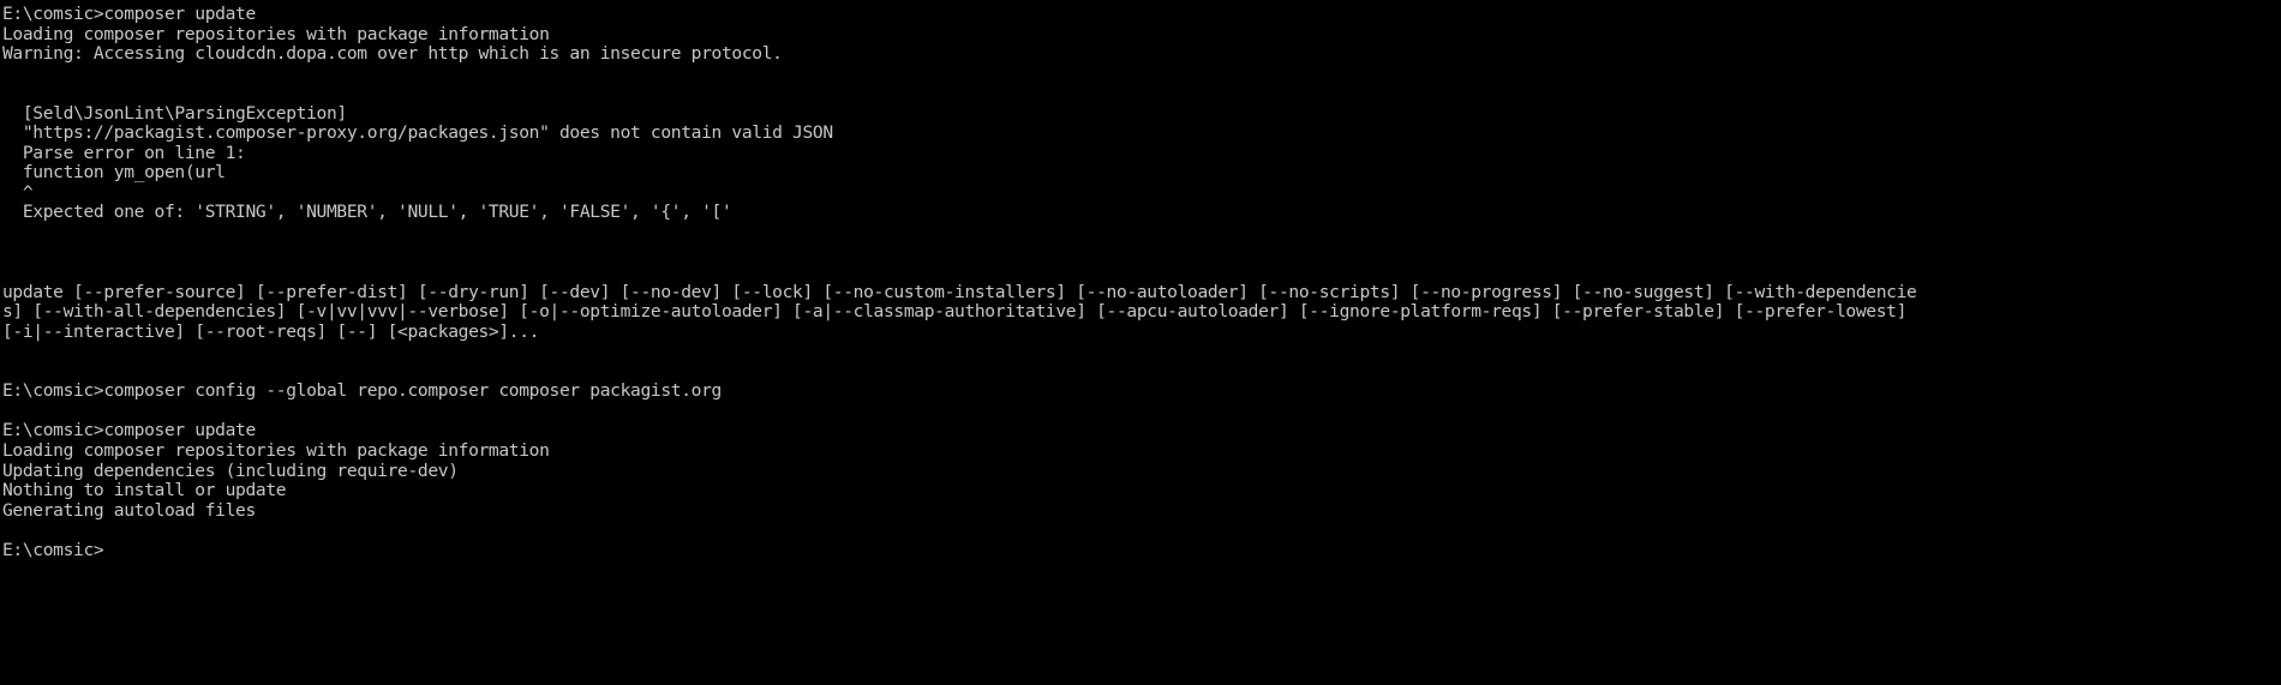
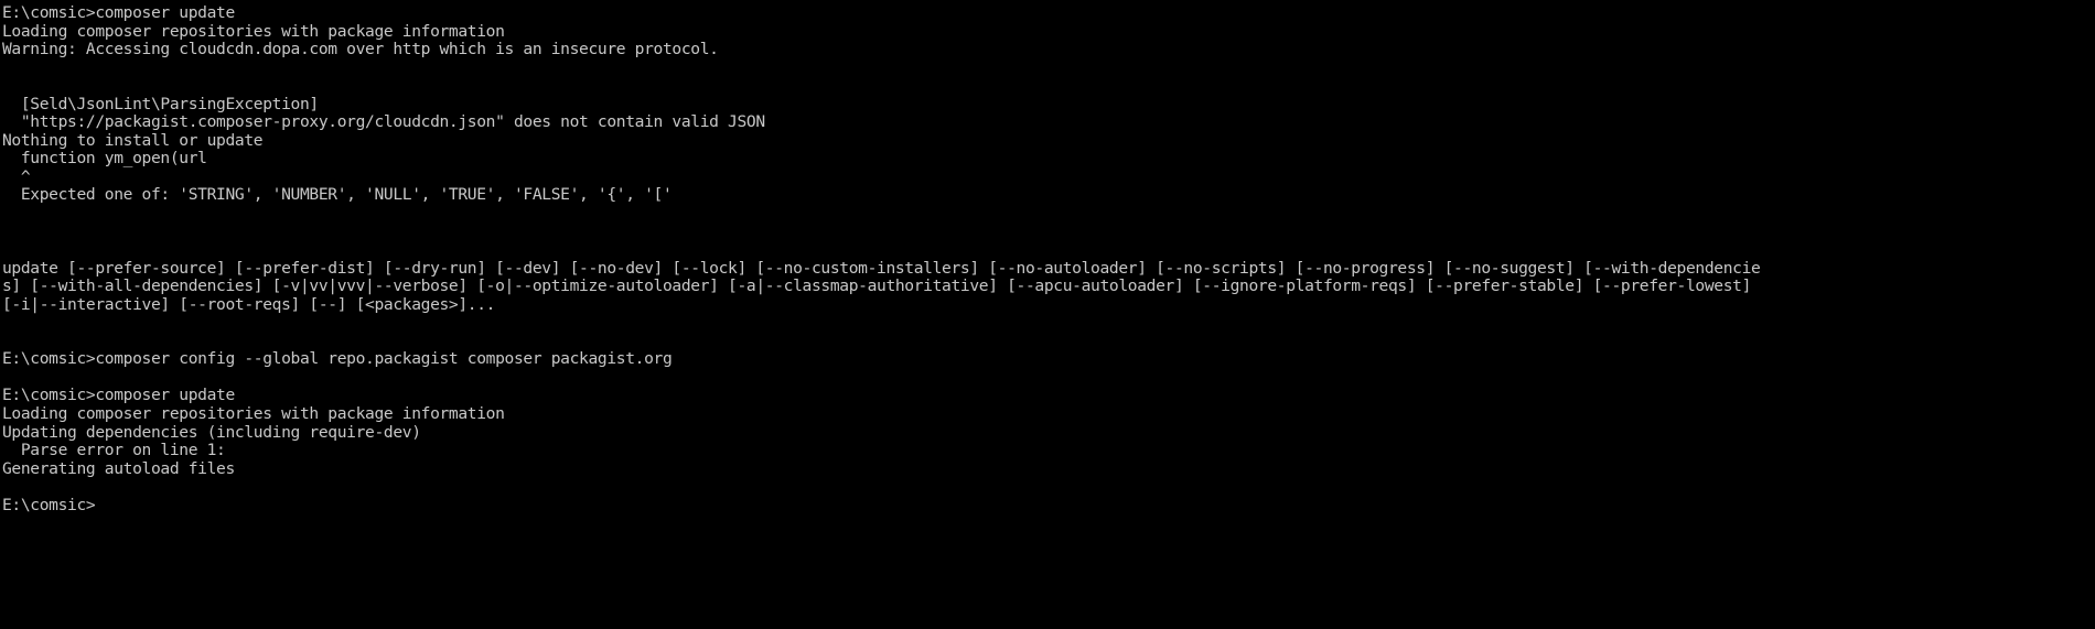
  E:\comsic>composer update
  Loading composer repositories with package information
  Warning: Accessing cloudcdn.dopa.com over http which is an insecure protocol.
  [Seld\JsonLint\ParsingException]
- "https://packagist.composer-proxy.org/packages.json" does not contain valid JSON
+ "https://packagist.composer-proxy.org/cloudcdn.json" does not contain valid JSON
- Parse error on line 1:
+ Nothing to install or update
  function ym_open(url
  ^
  Expected one of: 'STRING', 'NUMBER', 'NULL', 'TRUE', 'FALSE', '{', '['
  update [--prefer-source] [--prefer-dist] [--dry-run] [--dev] [--no-dev] [--lock] [--no-custom-installers] [--no-autoloader] [--no-scripts] [--no-progress] [--no-suggest] [--with-dependencie
  s] [--with-all-dependencies] [-v|vv|vvv|--verbose] [-o|--optimize-autoloader] [-a|--classmap-authoritative] [--apcu-autoloader] [--ignore-platform-reqs] [--prefer-stable] [--prefer-lowest]
  [-i|--interactive] [--root-reqs] [--] [<packages>]...
- E:\comsic>composer config --global repo.composer composer packagist.org
+ E:\comsic>composer config --global repo.packagist composer packagist.org
  E:\comsic>composer update
  Loading composer repositories with package information
  Updating dependencies (including require-dev)
- Nothing to install or update
+ Parse error on line 1:
  Generating autoload files
  E:\comsic>
